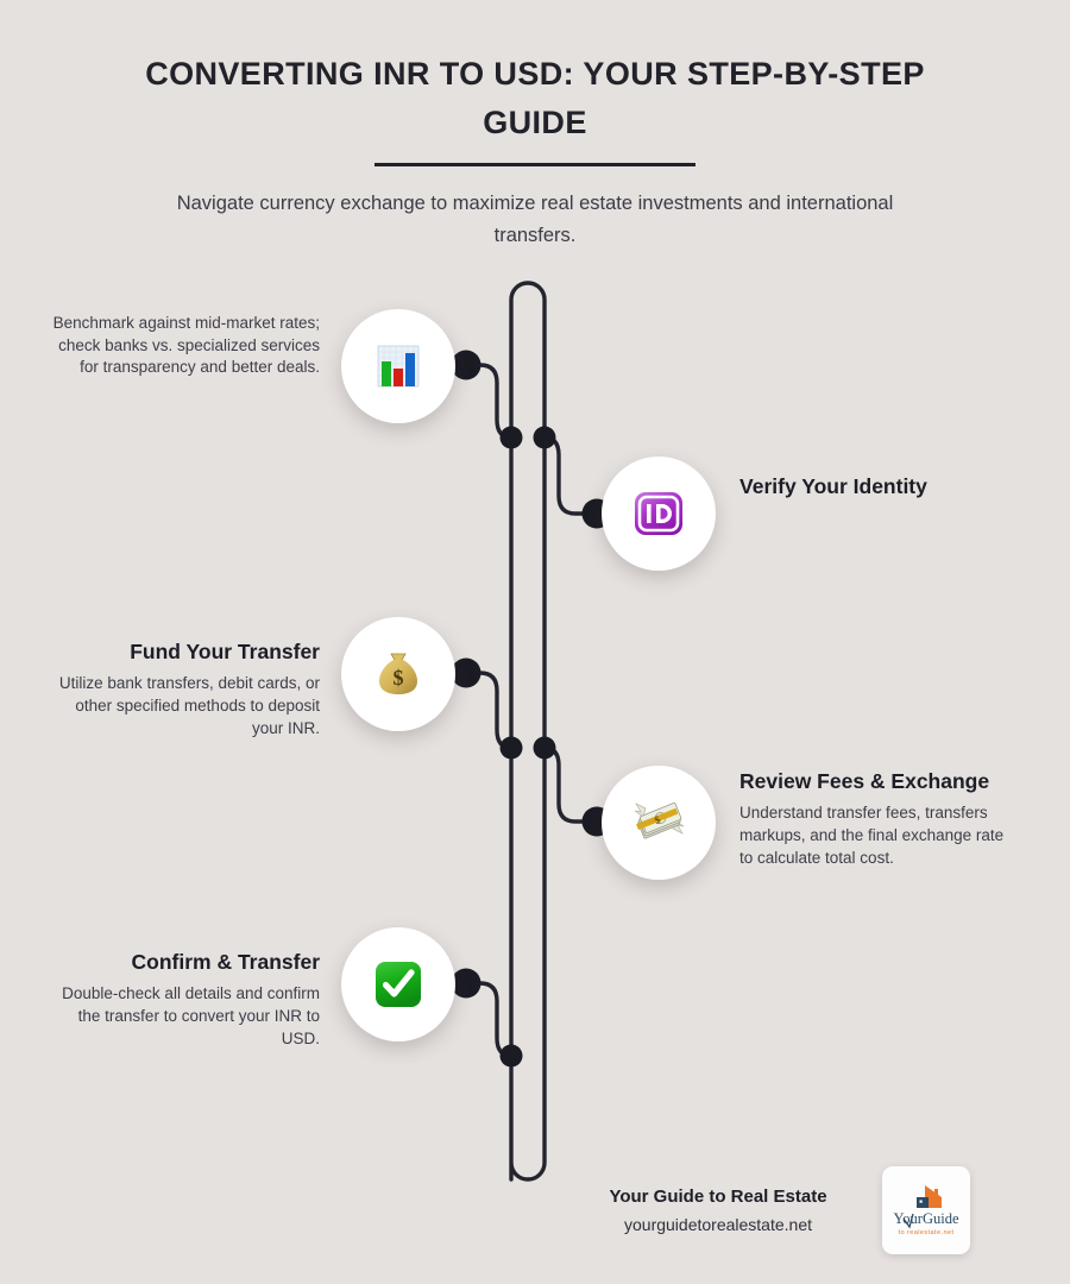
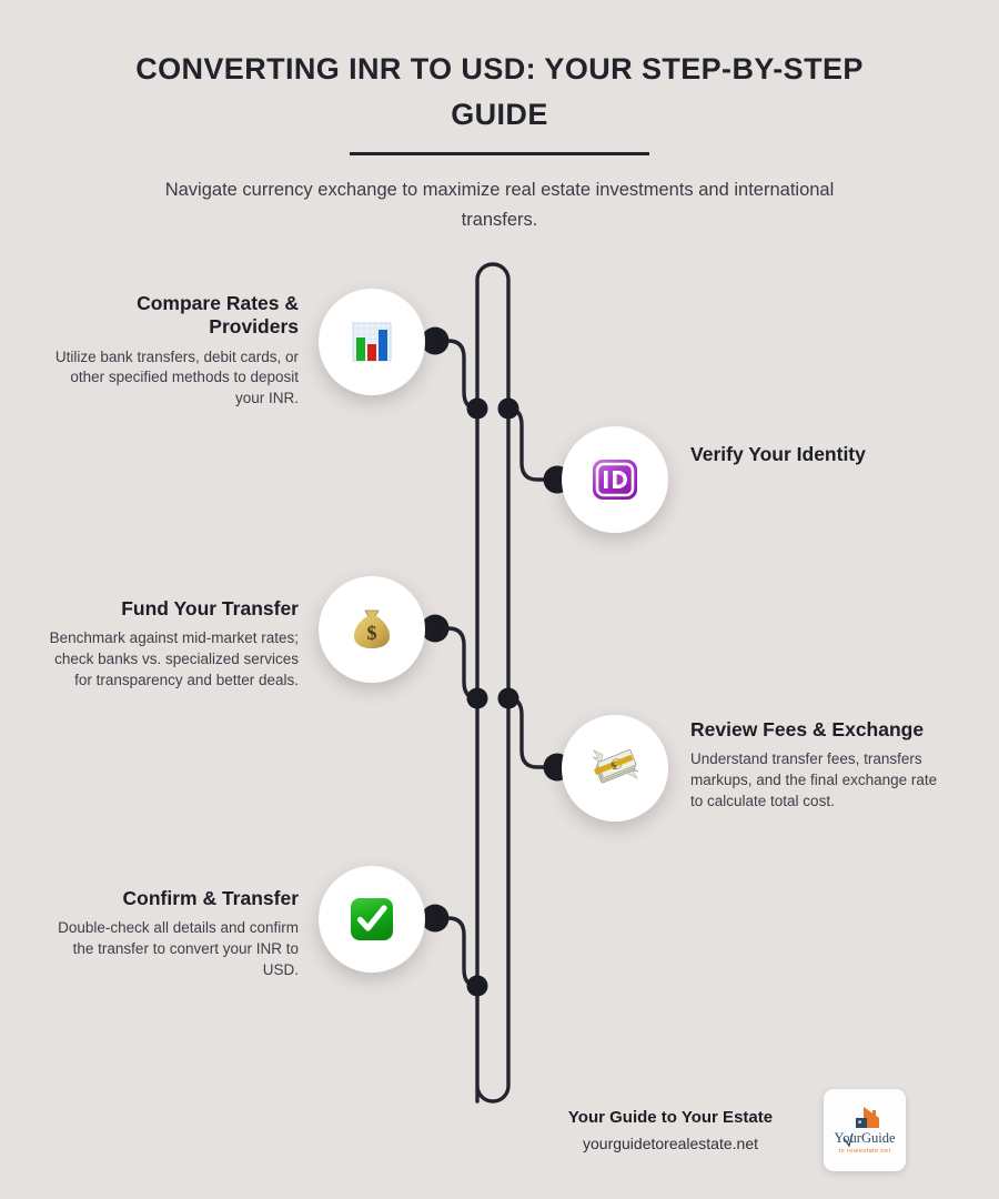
  CONVERTING INR TO USD: YOUR STEP-BY-STEP GUIDE
  Navigate currency exchange to maximize real estate investments and international transfers.
+ Compare Rates & Providers
- Benchmark against mid-market rates; check banks vs. specialized services for transparency and better deals.
+ Utilize bank transfers, debit cards, or other specified methods to deposit your INR.
  Verify Your Identity
  Fund Your Transfer
- Utilize bank transfers, debit cards, or other specified methods to deposit your INR.
+ Benchmark against mid-market rates; check banks vs. specialized services for transparency and better deals.
  $
  Review Fees & Exchange
  Understand transfer fees, transfers markups, and the final exchange rate to calculate total cost.
  Confirm & Transfer
  Double-check all details and confirm the transfer to convert your INR to USD.
- Your Guide to Real Estate
+ Your Guide to Your Estate
  yourguidetorealestate.net
  YourGuide
